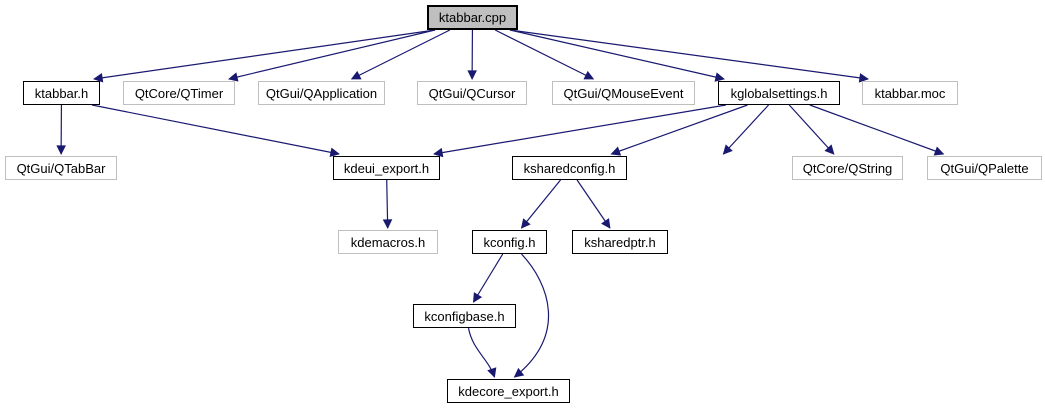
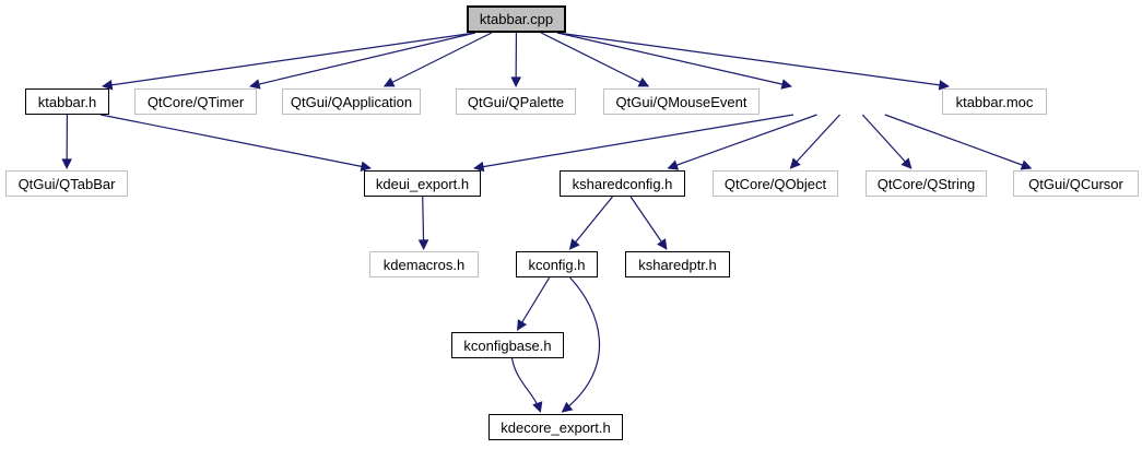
  ktabbar.cpp
  ktabbar.h
  QtCore/QTimer
  QtGui/QApplication
- QtGui/QCursor
+ QtGui/QPalette
  QtGui/QMouseEvent
- kglobalsettings.h
  ktabbar.moc
  QtGui/QTabBar
  kdeui_export.h
  ksharedconfig.h
+ QtCore/QObject
  QtCore/QString
- QtGui/QPalette
+ QtGui/QCursor
  kdemacros.h
  kconfig.h
  ksharedptr.h
  kconfigbase.h
  kdecore_export.h
